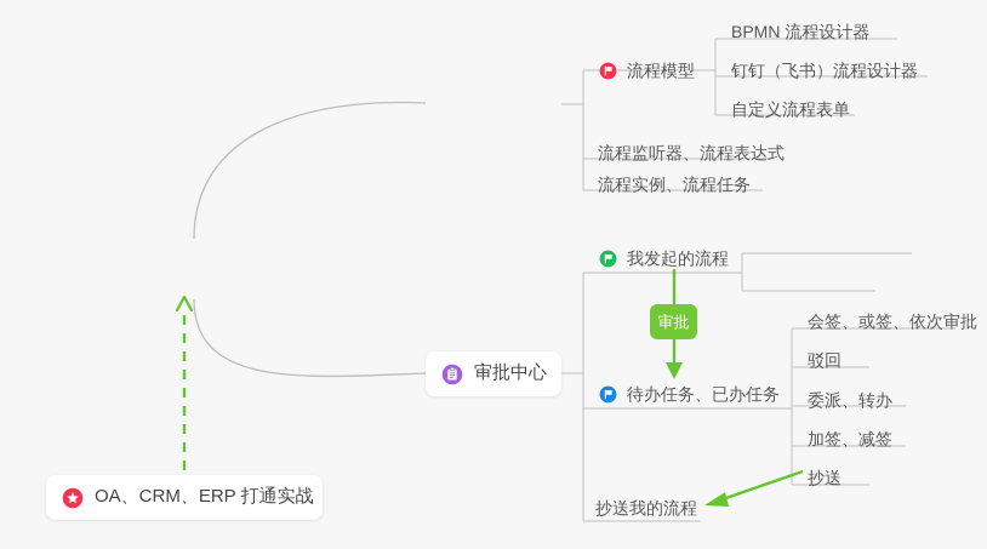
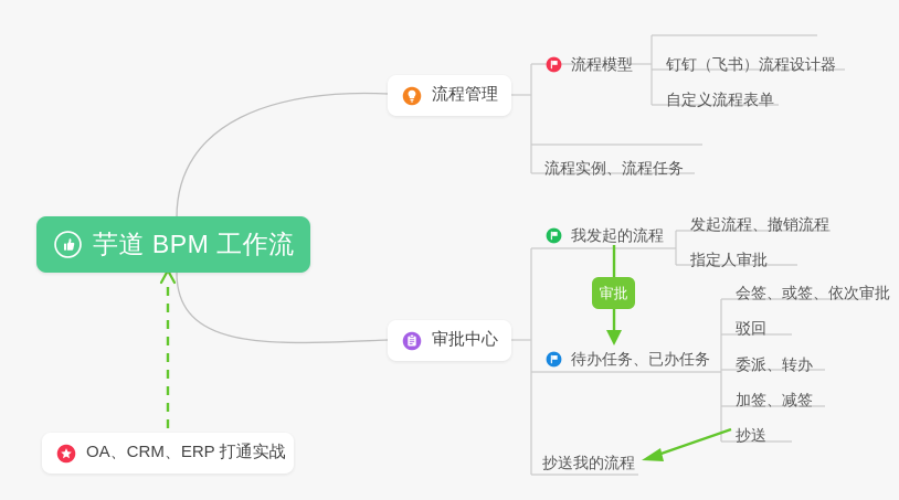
+ 芋道 BPM 工作流
+ 流程管理
  审批中心
  流程模型
- 流程监听器、流程表达式
  流程实例、流程任务
- BPMN 流程设计器
  钉钉（飞书）流程设计器
  自定义流程表单
  我发起的流程
  待办任务、已办任务
  抄送我的流程
+ 发起流程、撤销流程
+ 指定人审批
  会签、或签、依次审批
  驳回
  委派、转办
  加签、减签
  抄送
  审批
  OA、CRM、ERP 打通实战
